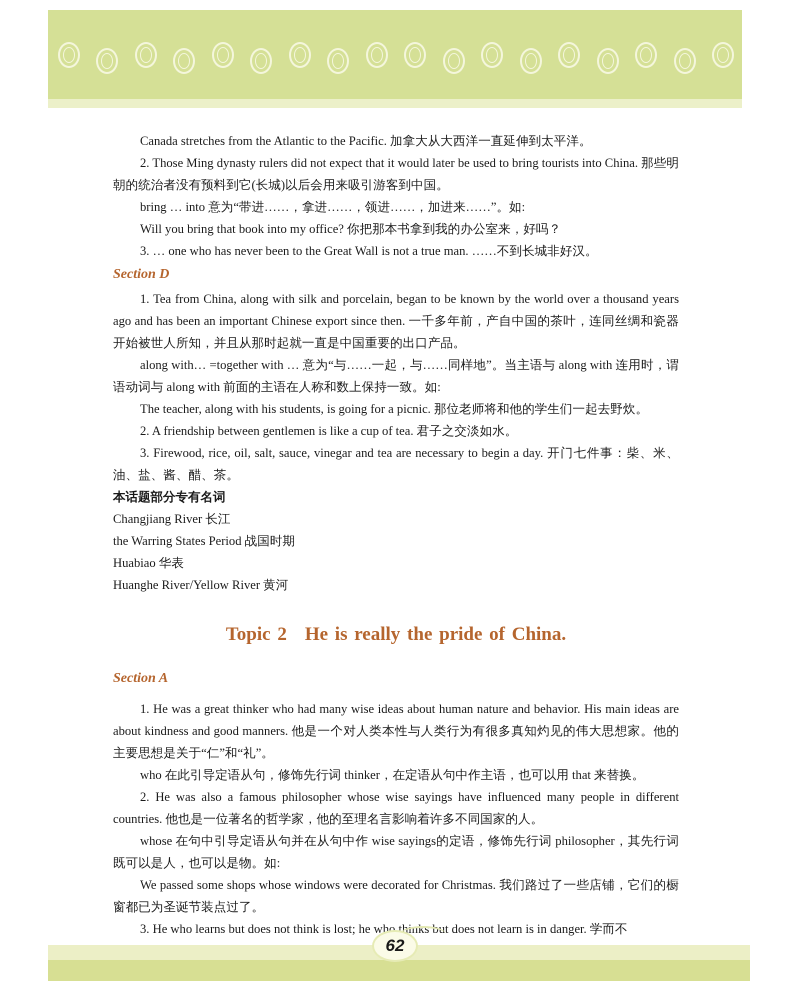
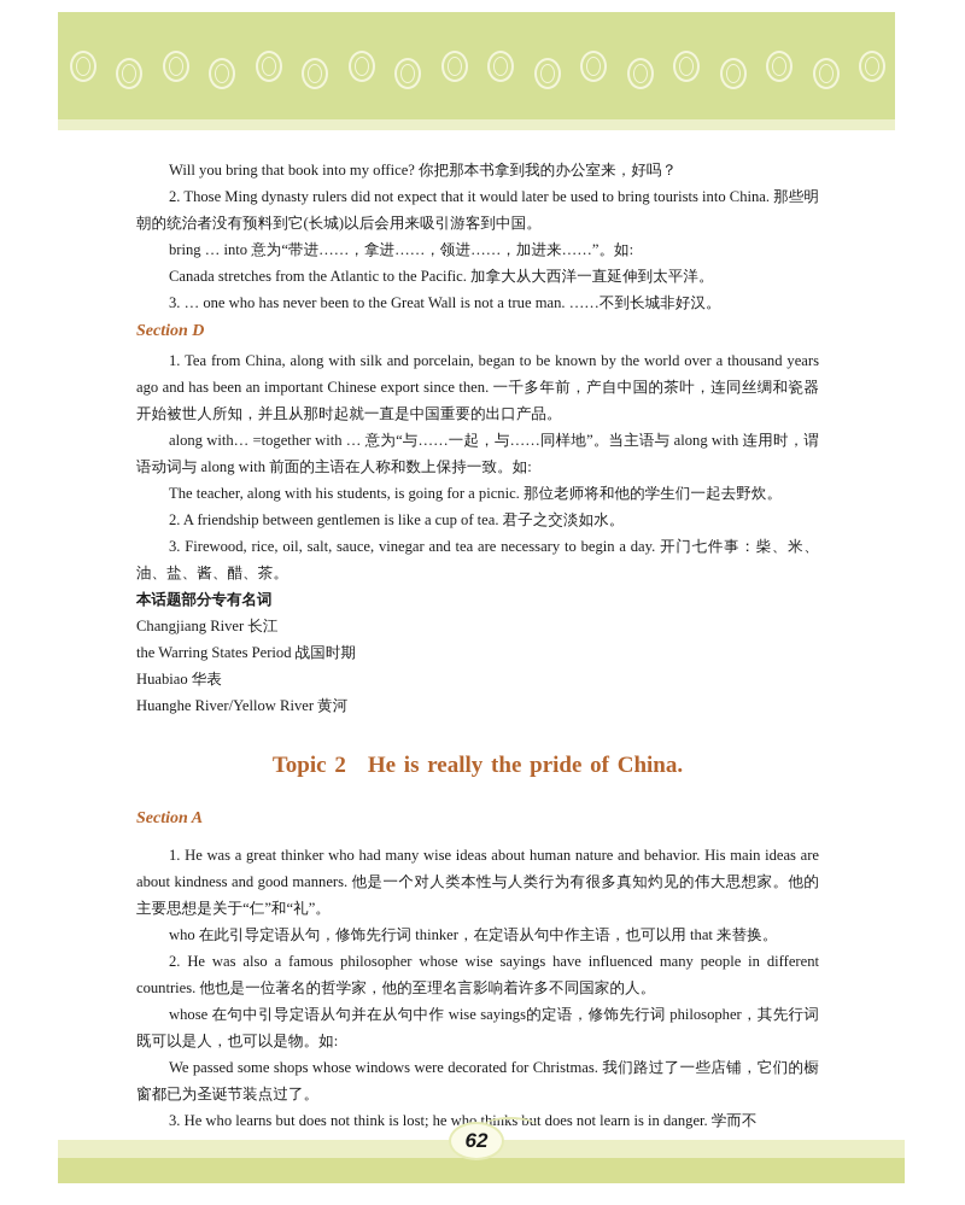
- Canada stretches from the Atlantic to the Pacific. 加拿大从大西洋一直延伸到太平洋。
+ Will you bring that book into my office? 你把那本书拿到我的办公室来，好吗？
  2. Those Ming dynasty rulers did not expect that it would later be used to bring tourists into China. 那些明朝的统治者没有预料到它(长城)以后会用来吸引游客到中国。
  bring … into 意为“带进……，拿进……，领进……，加进来……”。如:
- Will you bring that book into my office? 你把那本书拿到我的办公室来，好吗？
+ Canada stretches from the Atlantic to the Pacific. 加拿大从大西洋一直延伸到太平洋。
  3. … one who has never been to the Great Wall is not a true man. ……不到长城非好汉。
  Section D
  1. Tea from China, along with silk and porcelain, began to be known by the world over a thousand years ago and has been an important Chinese export since then. 一千多年前，产自中国的茶叶，连同丝绸和瓷器开始被世人所知，并且从那时起就一直是中国重要的出口产品。
  along with… =together with … 意为“与……一起，与……同样地”。当主语与 along with 连用时，谓语动词与 along with 前面的主语在人称和数上保持一致。如:
  The teacher, along with his students, is going for a picnic. 那位老师将和他的学生们一起去野炊。
  2. A friendship between gentlemen is like a cup of tea. 君子之交淡如水。
  3. Firewood, rice, oil, salt, sauce, vinegar and tea are necessary to begin a day. 开门七件事：柴、米、油、盐、酱、醋、茶。
  本话题部分专有名词
  Changjiang River 长江
  the Warring States Period 战国时期
  Huabiao 华表
  Huanghe River/Yellow River 黄河
  Topic 2 He is really the pride of China.
  Section A
  1. He was a great thinker who had many wise ideas about human nature and behavior. His main ideas are about kindness and good manners. 他是一个对人类本性与人类行为有很多真知灼见的伟大思想家。他的主要思想是关于“仁”和“礼”。
  who 在此引导定语从句，修饰先行词 thinker，在定语从句中作主语，也可以用 that 来替换。
  2. He was also a famous philosopher whose wise sayings have influenced many people in different countries. 他也是一位著名的哲学家，他的至理名言影响着许多不同国家的人。
  whose 在句中引导定语从句并在从句中作 wise sayings的定语，修饰先行词 philosopher，其先行词既可以是人，也可以是物。如:
  We passed some shops whose windows were decorated for Christmas. 我们路过了一些店铺，它们的橱窗都已为圣诞节装点过了。
  3. He who learns but does not think is lost; he who thinks but does not learn is in danger. 学而不
  62
